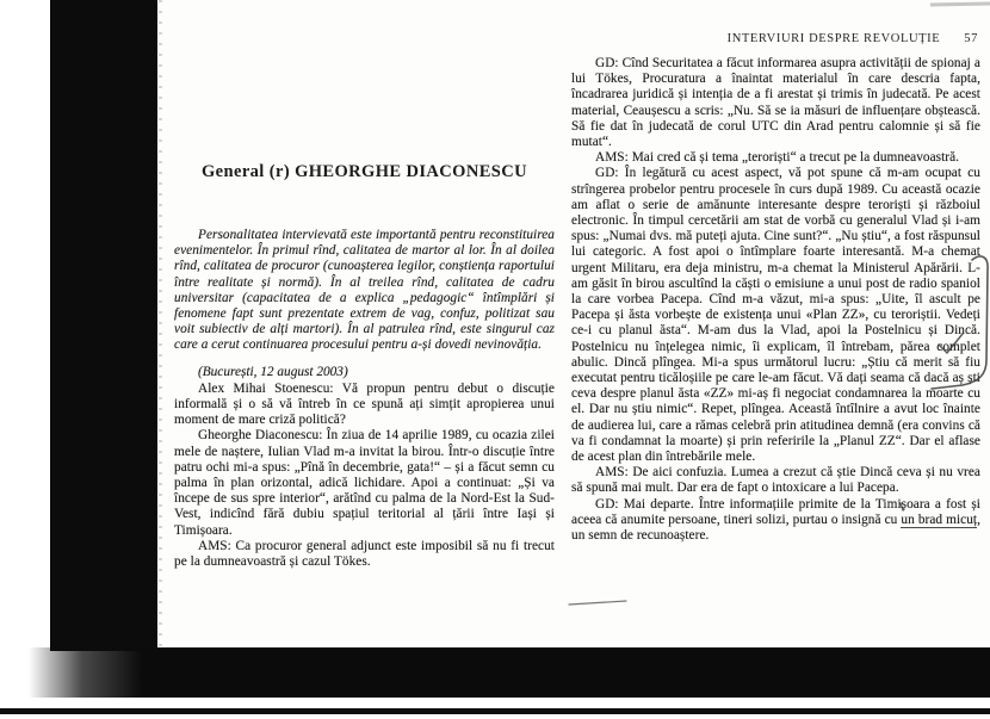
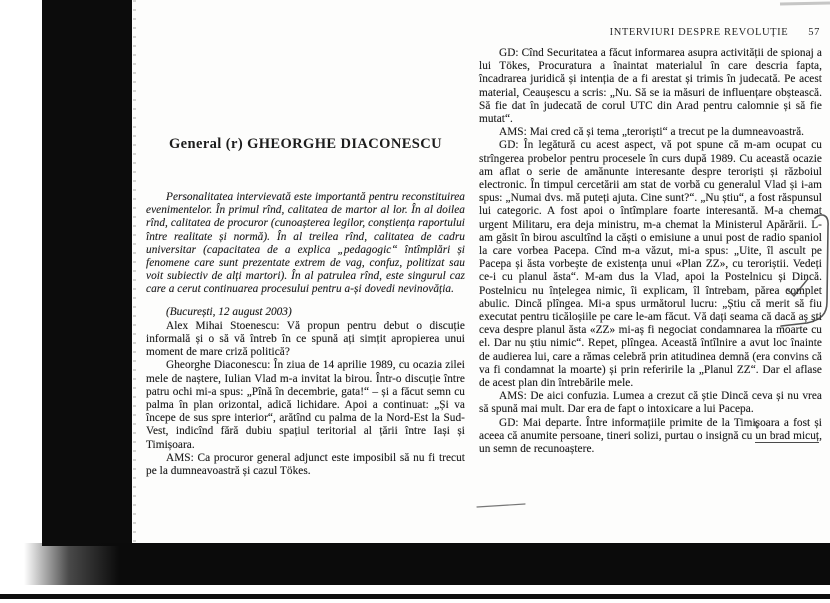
  General (r) GHEORGHE DIACONESCU
- Personalitatea intervievată este importantă pentru reconstituirea evenimentelor. În primul rînd, calitatea de martor al lor. În al doilea rînd, calitatea de procuror (cunoașterea legilor, conștiența raportului între realitate și normă). În al treilea rînd, calitatea de cadru universitar (capacitatea de a explica „pedagogic“ întîmplări și fenomene fapt sunt prezentate extrem de vag, confuz, politizat sau voit subiectiv de alți martori). În al patrulea rînd, este singurul caz care a cerut continuarea procesului pentru a-și dovedi nevinovăția.
+ Personalitatea intervievată este importantă pentru reconstituirea evenimentelor. În primul rînd, calitatea de martor al lor. În al doilea rînd, calitatea de procuror (cunoașterea legilor, conștiența raportului între realitate și normă). În al treilea rînd, calitatea de cadru universitar (capacitatea de a explica „pedagogic“ întîmplări și fenomene care sunt prezentate extrem de vag, confuz, politizat sau voit subiectiv de alți martori). În al patrulea rînd, este singurul caz care a cerut continuarea procesului pentru a-și dovedi nevinovăția.
  (București, 12 august 2003)
  Alex Mihai Stoenescu: Vă propun pentru debut o discuție informală și o să vă întreb în ce spună ați simțit apropierea unui moment de mare criză politică?
  Gheorghe Diaconescu: În ziua de 14 aprilie 1989, cu ocazia zilei mele de naștere, Iulian Vlad m-a invitat la birou. Într-o discuție între patru ochi mi-a spus: „Pînă în decembrie, gata!“ – și a făcut semn cu palma în plan orizontal, adică lichidare. Apoi a continuat: „Și va începe de sus spre interior“, arătînd cu palma de la Nord-Est la Sud-Vest, indicînd fără dubiu spațiul teritorial al țării între Iași și Timișoara.
  AMS: Ca procuror general adjunct este imposibil să nu fi trecut pe la dumneavoastră și cazul Tökes.
  INTERVIURI DESPRE REVOLUȚIE
  57
  GD: Cînd Securitatea a făcut informarea asupra activității de spionaj a lui Tökes, Procuratura a înaintat materialul în care descria fapta, încadrarea juridică și intenția de a fi arestat și trimis în judecată. Pe acest material, Ceaușescu a scris: „Nu. Să se ia măsuri de influențare obștească. Să fie dat în judecată de corul UTC din Arad pentru calomnie și să fie mutat“.
  AMS: Mai cred că și tema „teroriști“ a trecut pe la dumneavoastră.
  GD: În legătură cu acest aspect, vă pot spune că m-am ocupat cu strîngerea probelor pentru procesele în curs după 1989. Cu această ocazie am aflat o serie de amănunte interesante despre teroriști și războiul electronic. În timpul cercetării am stat de vorbă cu generalul Vlad și i-am spus: „Numai dvs. mă puteți ajuta. Cine sunt?“. „Nu știu“, a fost răspunsul lui categoric. A fost apoi o întîmplare foarte interesantă. M-a chemat urgent Militaru, era deja ministru, m-a chemat la Ministerul Apărării. L-am găsit în birou ascultînd la căști o emisiune a unui post de radio spaniol la care vorbea Pacepa. Cînd m-a văzut, mi-a spus: „Uite, îl ascult pe Pacepa și ăsta vorbește de existența unui «Plan ZZ», cu teroriștii. Vedeți ce-i cu planul ăsta“. M-am dus la Vlad, apoi la Postelnicu și Dincă. Postelnicu nu înțelegea nimic, îi explicam, îl întrebam, părea complet abulic. Dincă plîngea. Mi-a spus următorul lucru: „Știu că merit să fiu executat pentru ticăloșiile pe care le-am făcut. Vă dați seama că dacă aș ști ceva despre planul ăsta «ZZ» mi-aș fi negociat condamnarea la moarte cu el. Dar nu știu nimic“. Repet, plîngea. Această întîlnire a avut loc înainte de audierea lui, care a rămas celebră prin atitudinea demnă (era convins că va fi condamnat la moarte) și prin referirile la „Planul ZZ“. Dar el aflase de acest plan din întrebările mele.
  AMS: De aici confuzia. Lumea a crezut că știe Dincă ceva și nu vrea să spună mai mult. Dar era de fapt o intoxicare a lui Pacepa.
  GD: Mai departe. Între informațiile primite de la Timișoara a fost și aceea că anumite persoane, tineri solizi, purtau o insignă cu un brad micuț, un semn de recunoaștere.
